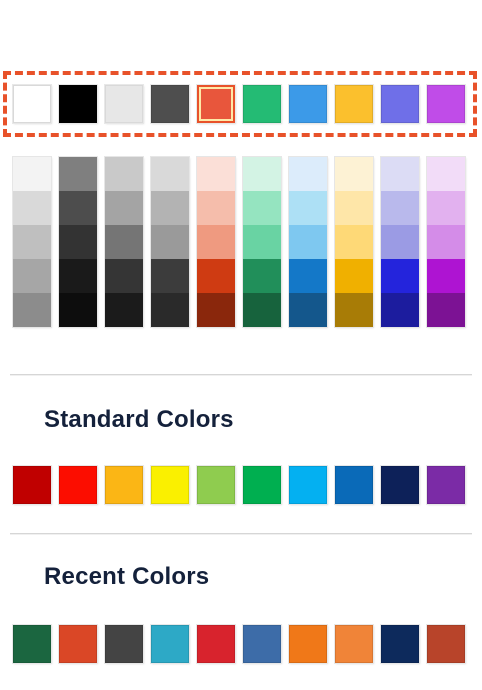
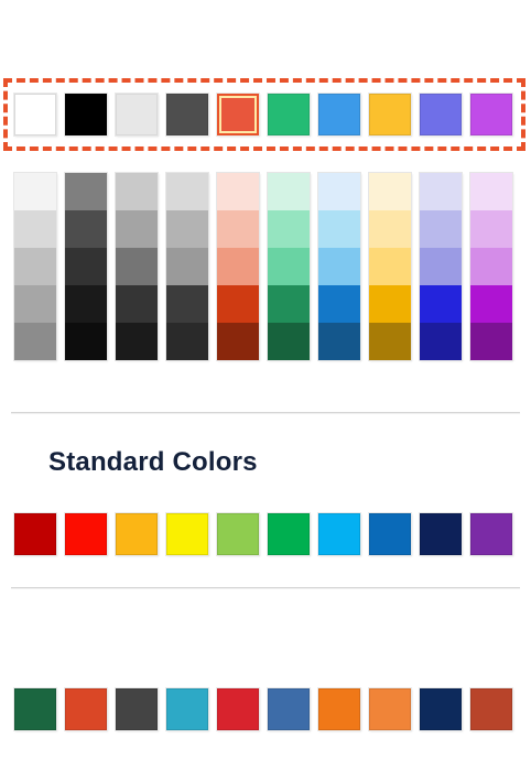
  Standard Colors
- Recent Colors
